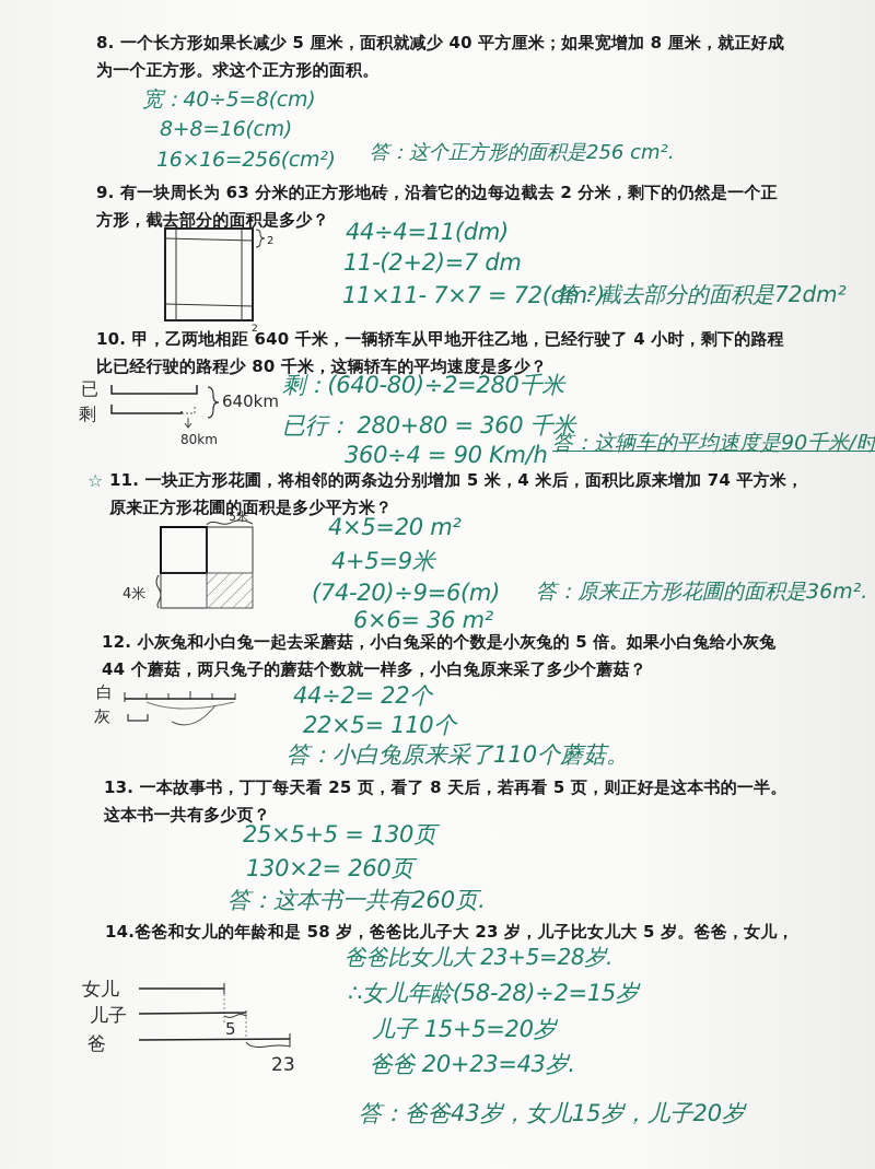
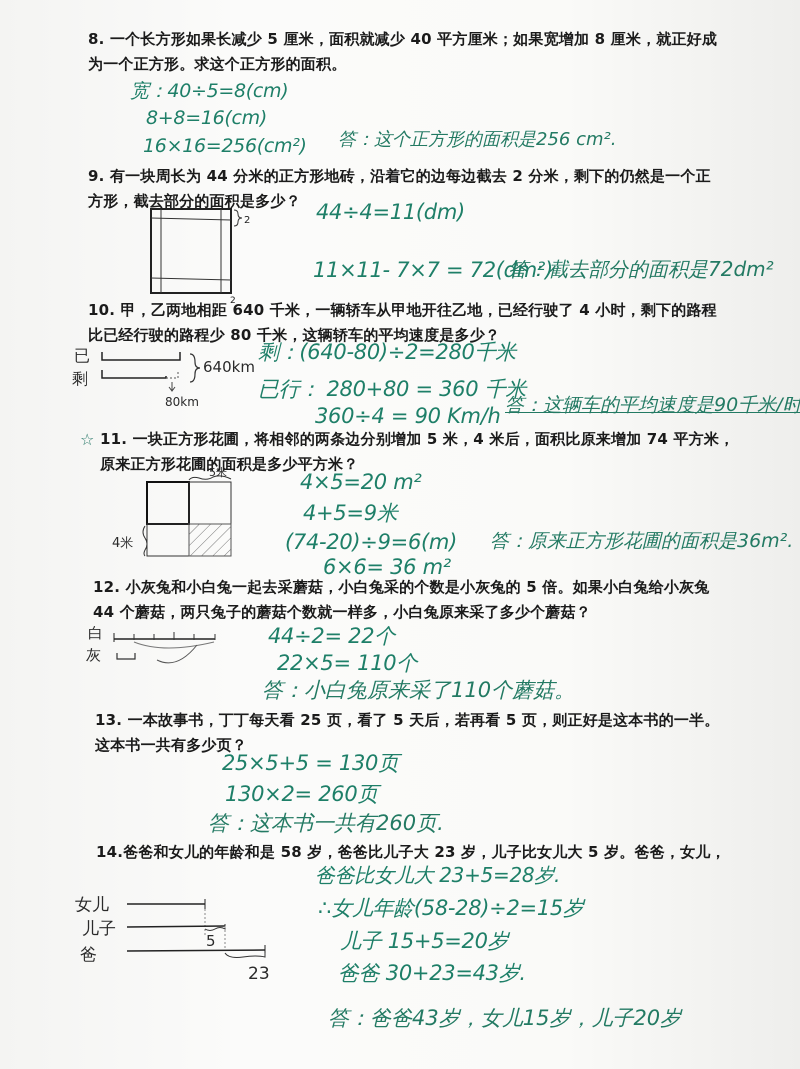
  8. 一个长方形如果长减少 5 厘米，面积就减少 40 平方厘米；如果宽增加 8 厘米，就正好成
  为一个正方形。求这个正方形的面积。
  宽：40÷5=8(cm)
  8+8=16(cm)
  16×16=256(cm²)
  答：这个正方形的面积是256 cm².
- 9. 有一块周长为 63 分米的正方形地砖，沿着它的边每边截去 2 分米，剩下的仍然是一个正
+ 9. 有一块周长为 44 分米的正方形地砖，沿着它的边每边截去 2 分米，剩下的仍然是一个正
  方形，截去部分的面积是多少？
  2
  2
  44÷4=11(dm)
- 11-(2+2)=7 dm
  11×11- 7×7 = 72(dm²)
  答：截去部分的面积是72dm²
  10. 甲，乙两地相距 640 千米，一辆轿车从甲地开往乙地，已经行驶了 4 小时，剩下的路程
  比已经行驶的路程少 80 千米，这辆轿车的平均速度是多少？
  已
  剩
  640km
  80km
  剩：(640-80)÷2=280千米
  已行： 280+80 = 360 千米
  360÷4 = 90 Km/h
  答：这辆车的平均速度是90千米/时
  ☆
  11. 一块正方形花圃，将相邻的两条边分别增加 5 米，4 米后，面积比原来增加 74 平方米，
  原来正方形花圃的面积是多少平方米？
  5米
  4米
  4×5=20 m²
  4+5=9米
  (74-20)÷9=6(m)
  6×6= 36 m²
  答：原来正方形花圃的面积是36m².
  12. 小灰兔和小白兔一起去采蘑菇，小白兔采的个数是小灰兔的 5 倍。如果小白兔给小灰兔
  44 个蘑菇，两只兔子的蘑菇个数就一样多，小白兔原来采了多少个蘑菇？
  白
  灰
  44÷2= 22个
  22×5= 110个
  答：小白兔原来采了110个蘑菇。
- 13. 一本故事书，丁丁每天看 25 页，看了 8 天后，若再看 5 页，则正好是这本书的一半。
+ 13. 一本故事书，丁丁每天看 25 页，看了 5 天后，若再看 5 页，则正好是这本书的一半。
  这本书一共有多少页？
  25×5+5 = 130页
  130×2= 260页
  答：这本书一共有260页.
  14.爸爸和女儿的年龄和是 58 岁，爸爸比儿子大 23 岁，儿子比女儿大 5 岁。爸爸，女儿，
  女儿
  儿子
  爸
  5
  23
  爸爸比女儿大 23+5=28岁.
  ∴女儿年龄(58-28)÷2=15岁
  儿子 15+5=20岁
- 爸爸 20+23=43岁.
+ 爸爸 30+23=43岁.
  答：爸爸43岁，女儿15岁，儿子20岁
